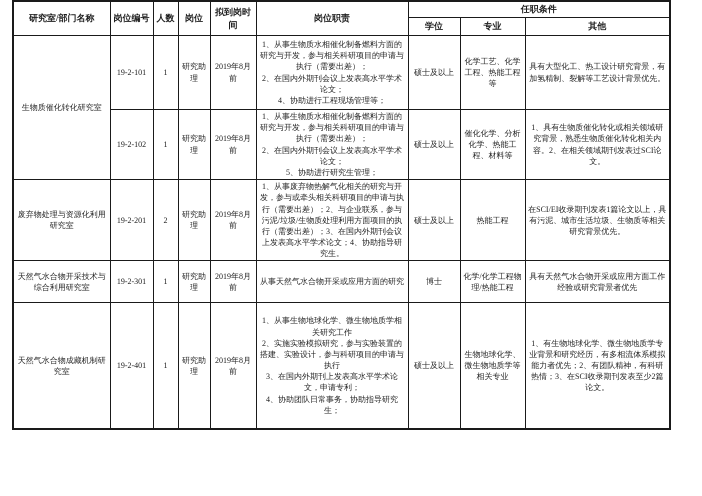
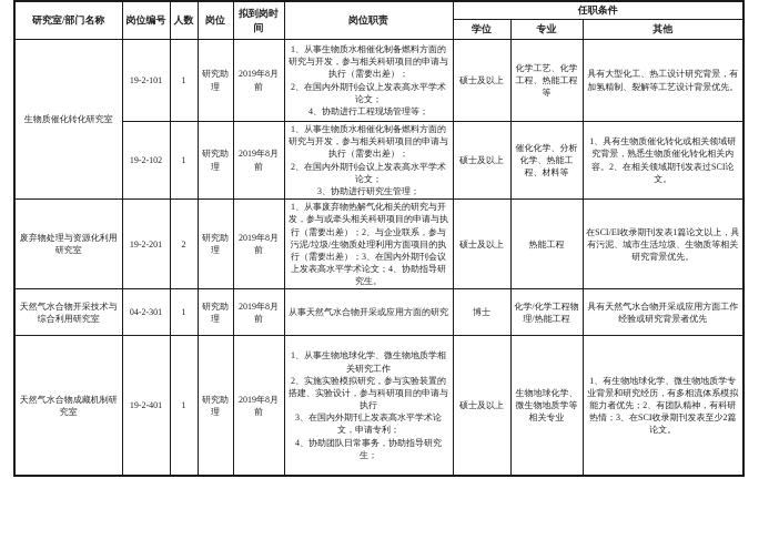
  研究室/部门名称	岗位编号	人数	岗位	拟到岗时 间	岗位职责	任职条件
  学位	专业	其他
  生物质催化转化研究室	19-2-101	1	研究助理	2019年8月前	1、从事生物质水相催化制备燃料方面的研究与开发，参与相关科研项目的申请与执行（需要出差）； 2、在国内外期刊会议上发表高水平学术论文； 4、协助进行工程现场管理等；	硕士及以上	化学工艺、化学工程、热能工程等	具有大型化工、热工设计研究背景，有加氢精制、裂解等工艺设计背景优先。
- 19-2-102	1	研究助理	2019年8月前	1、从事生物质水相催化制备燃料方面的研究与开发，参与相关科研项目的申请与执行（需要出差）； 2、在国内外期刊会议上发表高水平学术论文； 5、协助进行研究生管理；	硕士及以上	催化化学、分析化学、热能工程、材料等	1、具有生物质催化转化或相关领域研究背景，熟悉生物质催化转化相关内容。2、在相关领域期刊发表过SCI论文。
+ 19-2-102	1	研究助理	2019年8月前	1、从事生物质水相催化制备燃料方面的研究与开发，参与相关科研项目的申请与执行（需要出差）； 2、在国内外期刊会议上发表高水平学术论文； 3、协助进行研究生管理；	硕士及以上	催化化学、分析化学、热能工程、材料等	1、具有生物质催化转化或相关领域研究背景，熟悉生物质催化转化相关内容。2、在相关领域期刊发表过SCI论文。
  废弃物处理与资源化利用研究室	19-2-201	2	研究助理	2019年8月前	1、从事废弃物热解气化相关的研究与开发，参与或牵头相关科研项目的申请与执行（需要出差）；2、与企业联系，参与污泥/垃圾/生物质处理利用方面项目的执行（需要出差）；3、在国内外期刊会议上发表高水平学术论文；4、协助指导研究生。	硕士及以上	热能工程	在SCI/EI收录期刊发表1篇论文以上，具有污泥、城市生活垃圾、生物质等相关研究背景优先。
- 天然气水合物开采技术与综合利用研究室	19-2-301	1	研究助理	2019年8月前	从事天然气水合物开采或应用方面的研究	博士	化学/化学工程物理/热能工程	具有天然气水合物开采或应用方面工作经验或研究背景者优先
+ 天然气水合物开采技术与综合利用研究室	04-2-301	1	研究助理	2019年8月前	从事天然气水合物开采或应用方面的研究	博士	化学/化学工程物理/热能工程	具有天然气水合物开采或应用方面工作经验或研究背景者优先
  天然气水合物成藏机制研究室	19-2-401	1	研究助理	2019年8月前	1、从事生物地球化学、微生物地质学相关研究工作 2、实施实验模拟研究，参与实验装置的搭建、实验设计，参与科研项目的申请与执行 3、在国内外期刊上发表高水平学术论文，申请专利； 4、协助团队日常事务，协助指导研究生；	硕士及以上	生物地球化学、微生物地质学等相关专业	1、有生物地球化学、微生物地质学专业背景和研究经历，有多相流体系模拟能力者优先；2、有团队精神，有科研热情；3、在SCI收录期刊发表至少2篇论文。
